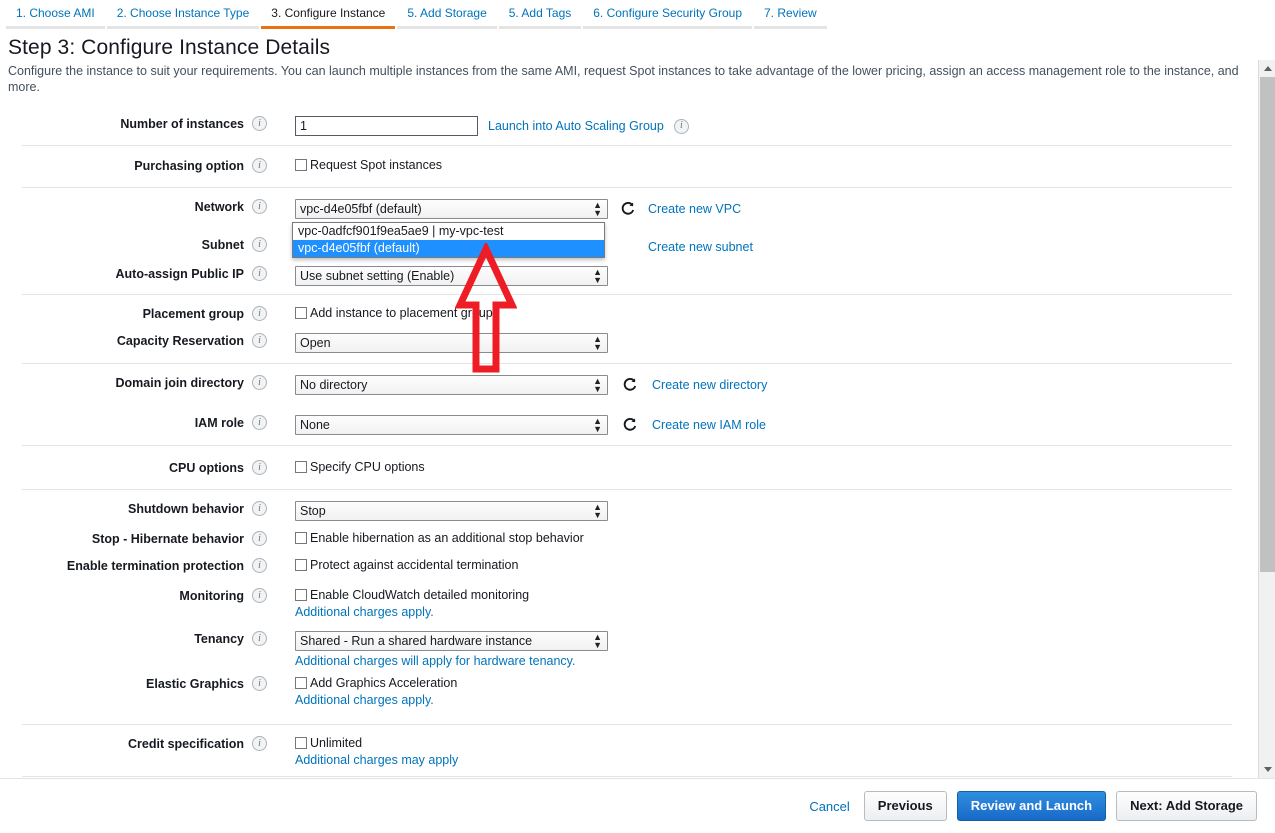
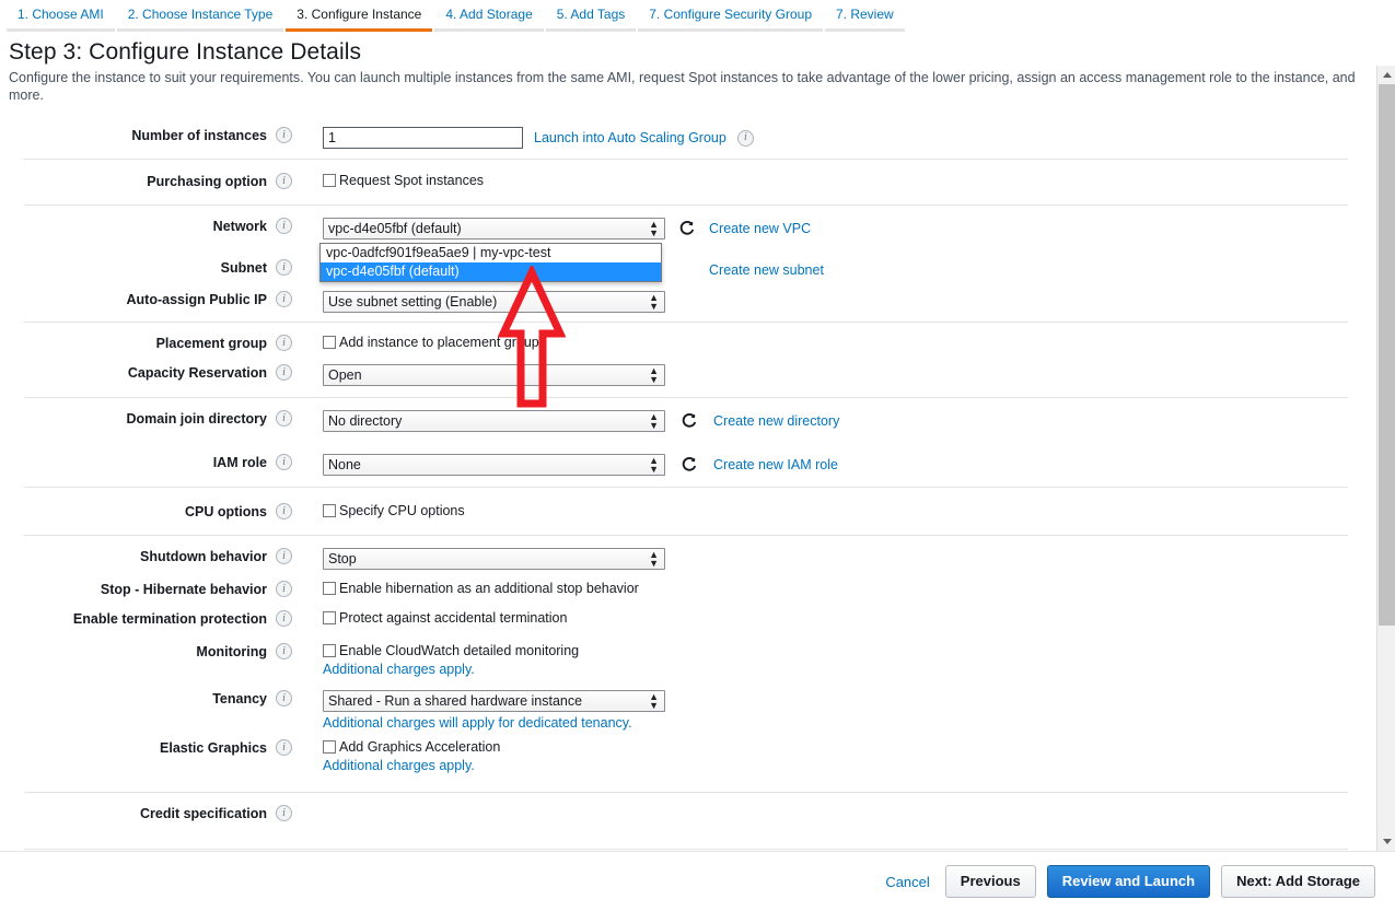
  1. Choose AMI
  2. Choose Instance Type
  3. Configure Instance
- 5. Add Storage
+ 4. Add Storage
  5. Add Tags
- 6. Configure Security Group
+ 7. Configure Security Group
  7. Review
  Step 3: Configure Instance Details
  Configure the instance to suit your requirements. You can launch multiple instances from the same AMI, request Spot instances to take advantage of the lower pricing, assign an access management role to the instance, and more.
  Number of instances
  i
  1
  Launch into Auto Scaling Group
  i
  Purchasing option
  i
  Request Spot instances
  Network
  i
  vpc-d4e05fbf (default)
  ▲
  ▼
  Create new VPC
  Subnet
  i
  Create new subnet
  Auto-assign Public IP
  i
  Use subnet setting (Enable)
  ▲
  ▼
  Placement group
  i
  Add instance to placement grup
  Capacity Reservation
  i
  Open
  ▲
  ▼
  Domain join directory
  i
  No directory
  ▲
  ▼
  Create new directory
  IAM role
  i
  None
  ▲
  ▼
  Create new IAM role
  CPU options
  i
  Specify CPU options
  Shutdown behavior
  i
  Stop
  ▲
  ▼
  Stop - Hibernate behavior
  i
  Enable hibernation as an additional stop behavior
  Enable termination protection
  i
  Protect against accidental termination
  Monitoring
  i
  Enable CloudWatch detailed monitoring
  Additional charges apply.
  Tenancy
  i
  Shared - Run a shared hardware instance
  ▲
  ▼
- Additional charges will apply for hardware tenancy.
+ Additional charges will apply for dedicated tenancy.
  Elastic Graphics
  i
  Add Graphics Acceleration
  Additional charges apply.
  Credit specification
  i
- Unlimited
- Additional charges may apply
  vpc-0adfcf901f9ea5ae9 | my-vpc-test
  vpc-d4e05fbf (default)
  Cancel
  Previous
  Review and Launch
  Next: Add Storage
